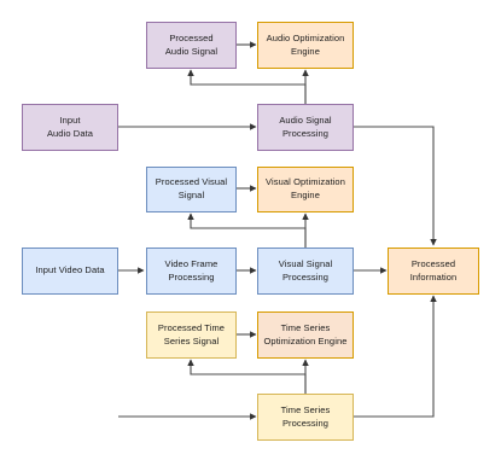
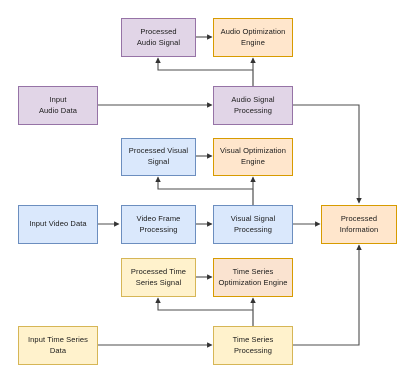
  Processed
  Audio Signal
  Audio Optimization
  Engine
  Input
  Audio Data
  Audio Signal
  Processing
  Processed Visual
  Signal
  Visual Optimization
  Engine
  Input Video Data
  Video Frame
  Processing
  Visual Signal
  Processing
  Processed
  Information
  Processed Time
  Series Signal
  Time Series
  Optimization Engine
+ Input Time Series
+ Data
  Time Series
  Processing
